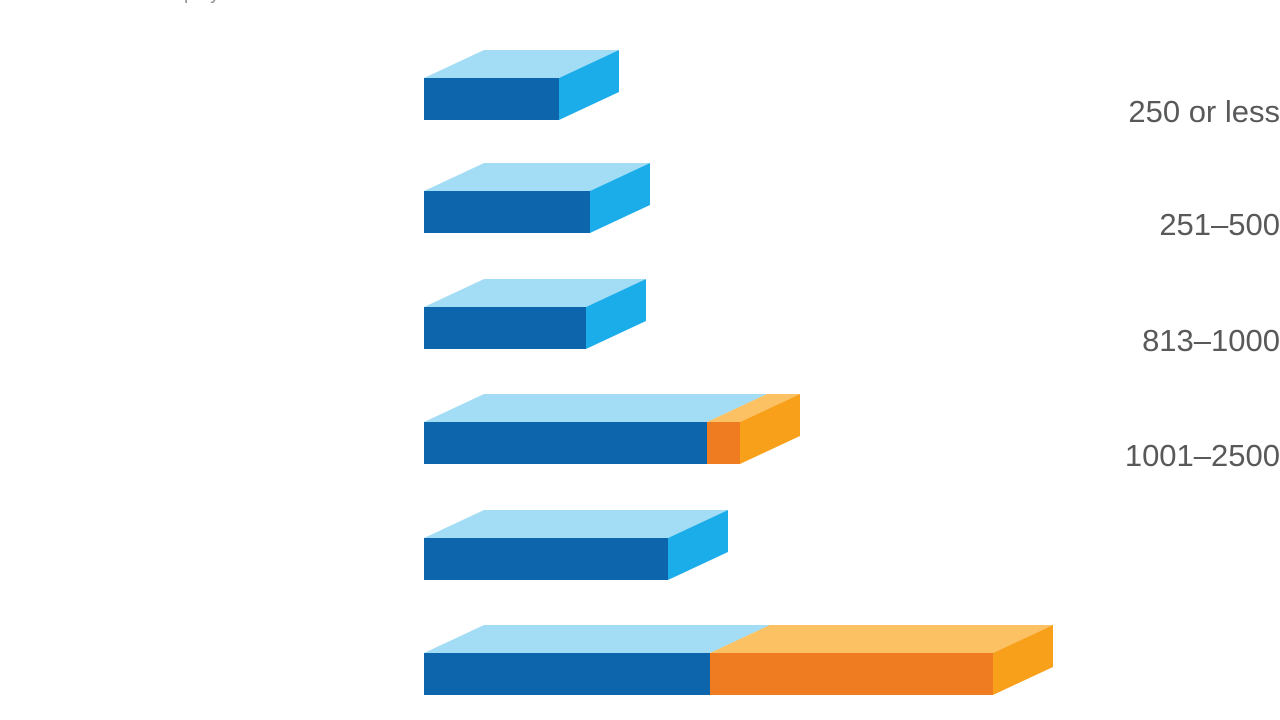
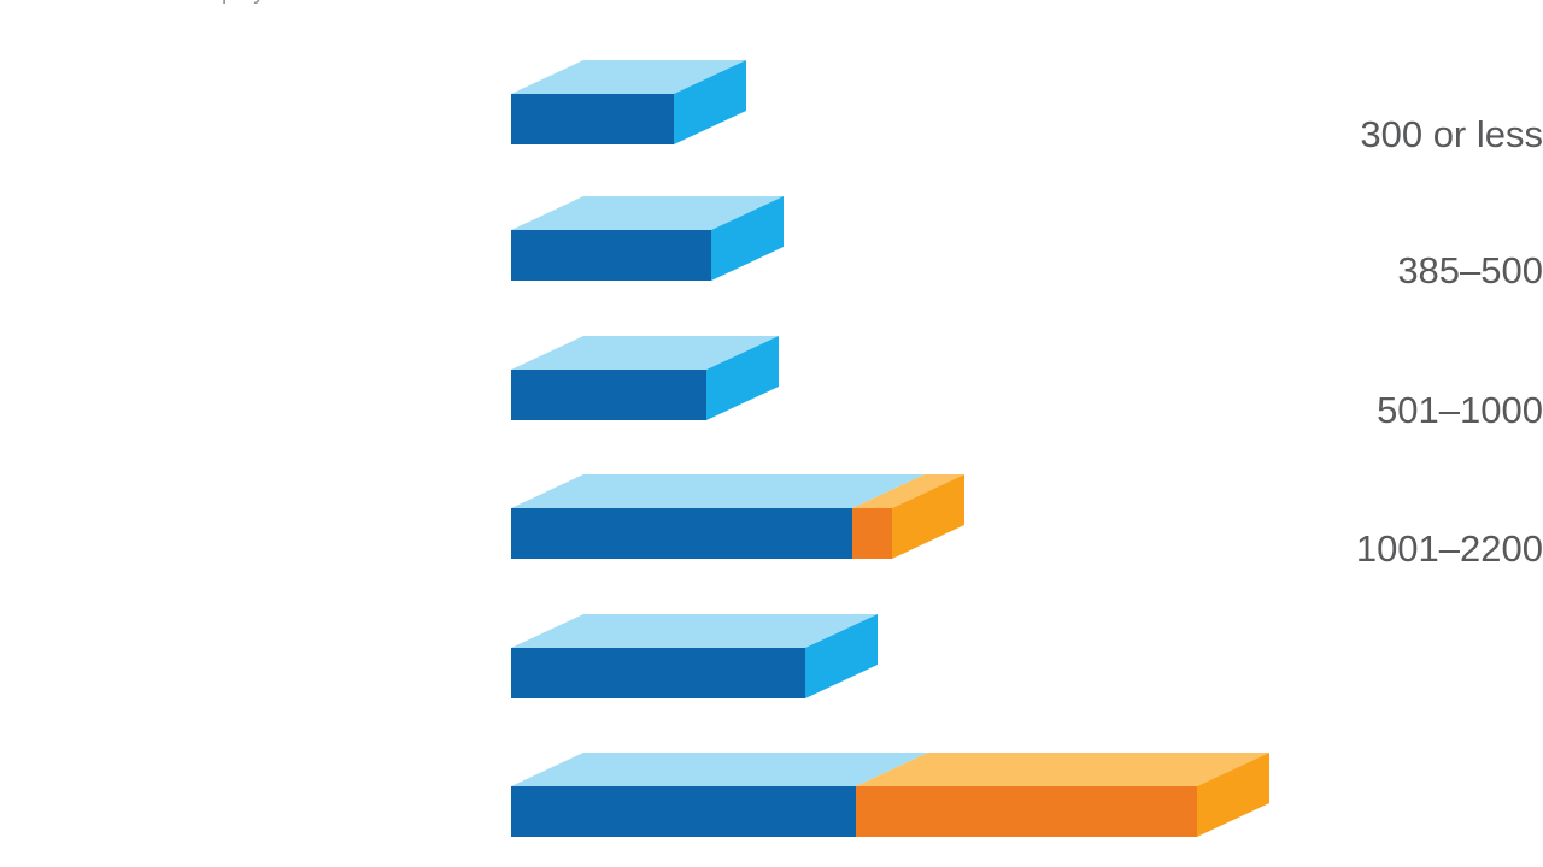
- 250 or less
+ 300 or less
- 251–500
+ 385–500
- 813–1000
+ 501–1000
- 1001–2500
+ 1001–2200
